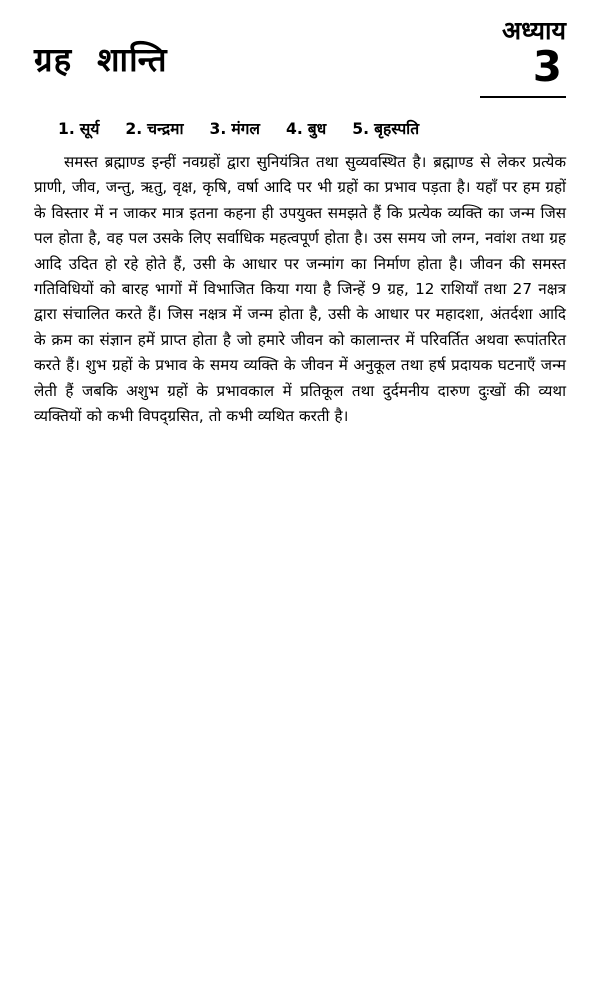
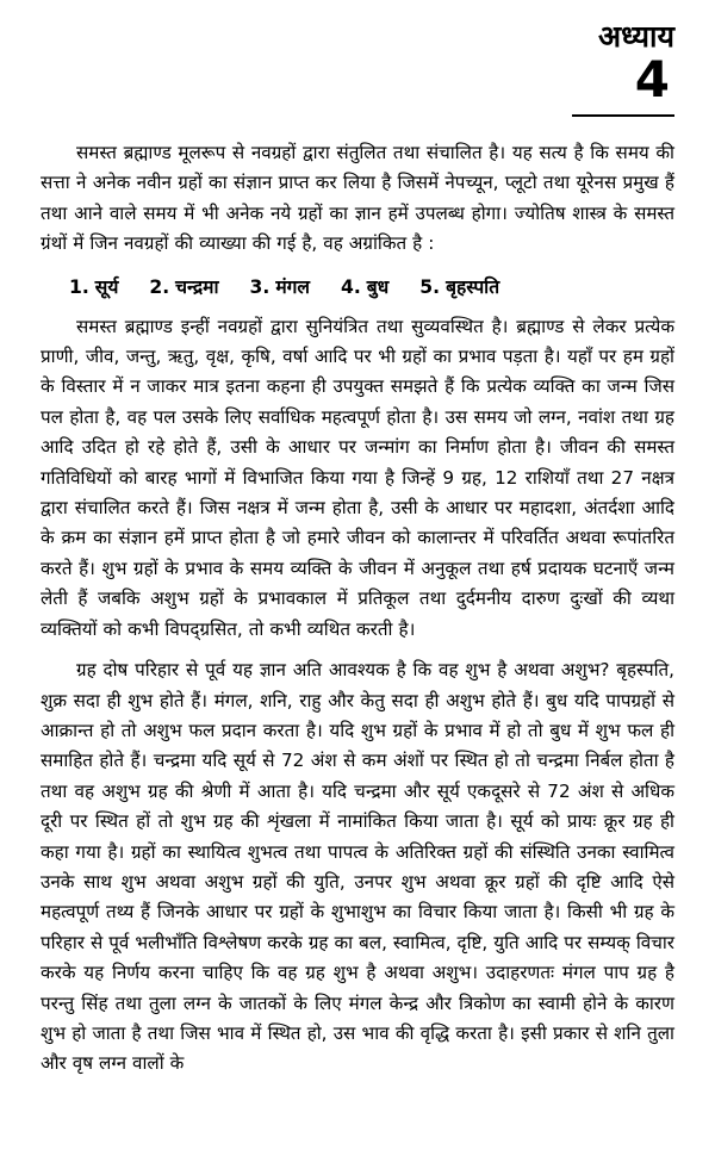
- ग्रह शान्ति
  अध्याय
- 3
+ 4
+ समस्त ब्रह्माण्ड मूलरूप से नवग्रहों द्वारा संतुलित तथा संचालित है। यह सत्य है कि समय की सत्ता ने अनेक नवीन ग्रहों का संज्ञान प्राप्त कर लिया है जिसमें नेपच्यून, प्लूटो तथा यूरेनस प्रमुख हैं तथा आने वाले समय में भी अनेक नये ग्रहों का ज्ञान हमें उपलब्ध होगा। ज्योतिष शास्त्र के समस्त ग्रंथों में जिन नवग्रहों की व्याख्या की गई है, वह अग्रांकित है :
  1. सूर्य
  2. चन्द्रमा
  3. मंगल
  4. बुध
  5. बृहस्पति
  समस्त ब्रह्माण्ड इन्हीं नवग्रहों द्वारा सुनियंत्रित तथा सुव्यवस्थित है। ब्रह्माण्ड से लेकर प्रत्येक प्राणी, जीव, जन्तु, ऋतु, वृक्ष, कृषि, वर्षा आदि पर भी ग्रहों का प्रभाव पड़ता है। यहाँ पर हम ग्रहों के विस्तार में न जाकर मात्र इतना कहना ही उपयुक्त समझते हैं कि प्रत्येक व्यक्ति का जन्म जिस पल होता है, वह पल उसके लिए सर्वाधिक महत्वपूर्ण होता है। उस समय जो लग्न, नवांश तथा ग्रह आदि उदित हो रहे होते हैं, उसी के आधार पर जन्मांग का निर्माण होता है। जीवन की समस्त गतिविधियों को बारह भागों में विभाजित किया गया है जिन्हें 9 ग्रह, 12 राशियाँ तथा 27 नक्षत्र द्वारा संचालित करते हैं। जिस नक्षत्र में जन्म होता है, उसी के आधार पर महादशा, अंतर्दशा आदि के क्रम का संज्ञान हमें प्राप्त होता है जो हमारे जीवन को कालान्तर में परिवर्तित अथवा रूपांतरित करते हैं। शुभ ग्रहों के प्रभाव के समय व्यक्ति के जीवन में अनुकूल तथा हर्ष प्रदायक घटनाएँ जन्म लेती हैं जबकि अशुभ ग्रहों के प्रभावकाल में प्रतिकूल तथा दुर्दमनीय दारुण दुःखों की व्यथा व्यक्तियों को कभी विपद्ग्रसित, तो कभी व्यथित करती है।
+ ग्रह दोष परिहार से पूर्व यह ज्ञान अति आवश्यक है कि वह शुभ है अथवा अशुभ? बृहस्पति, शुक्र सदा ही शुभ होते हैं। मंगल, शनि, राहु और केतु सदा ही अशुभ होते हैं। बुध यदि पापग्रहों से आक्रान्त हो तो अशुभ फल प्रदान करता है। यदि शुभ ग्रहों के प्रभाव में हो तो बुध में शुभ फल ही समाहित होते हैं। चन्द्रमा यदि सूर्य से 72 अंश से कम अंशों पर स्थित हो तो चन्द्रमा निर्बल होता है तथा वह अशुभ ग्रह की श्रेणी में आता है। यदि चन्द्रमा और सूर्य एकदूसरे से 72 अंश से अधिक दूरी पर स्थित हों तो शुभ ग्रह की शृंखला में नामांकित किया जाता है। सूर्य को प्रायः क्रूर ग्रह ही कहा गया है। ग्रहों का स्थायित्व शुभत्व तथा पापत्व के अतिरिक्त ग्रहों की संस्थिति उनका स्वामित्व उनके साथ शुभ अथवा अशुभ ग्रहों की युति, उनपर शुभ अथवा क्रूर ग्रहों की दृष्टि आदि ऐसे महत्वपूर्ण तथ्य हैं जिनके आधार पर ग्रहों के शुभाशुभ का विचार किया जाता है। किसी भी ग्रह के परिहार से पूर्व भलीभाँति विश्लेषण करके ग्रह का बल, स्वामित्व, दृष्टि, युति आदि पर सम्यक् विचार करके यह निर्णय करना चाहिए कि वह ग्रह शुभ है अथवा अशुभ। उदाहरणतः मंगल पाप ग्रह है परन्तु सिंह तथा तुला लग्न के जातकों के लिए मंगल केन्द्र और त्रिकोण का स्वामी होने के कारण शुभ हो जाता है तथा जिस भाव में स्थित हो, उस भाव की वृद्धि करता है। इसी प्रकार से शनि तुला और वृष लग्न वालों के
